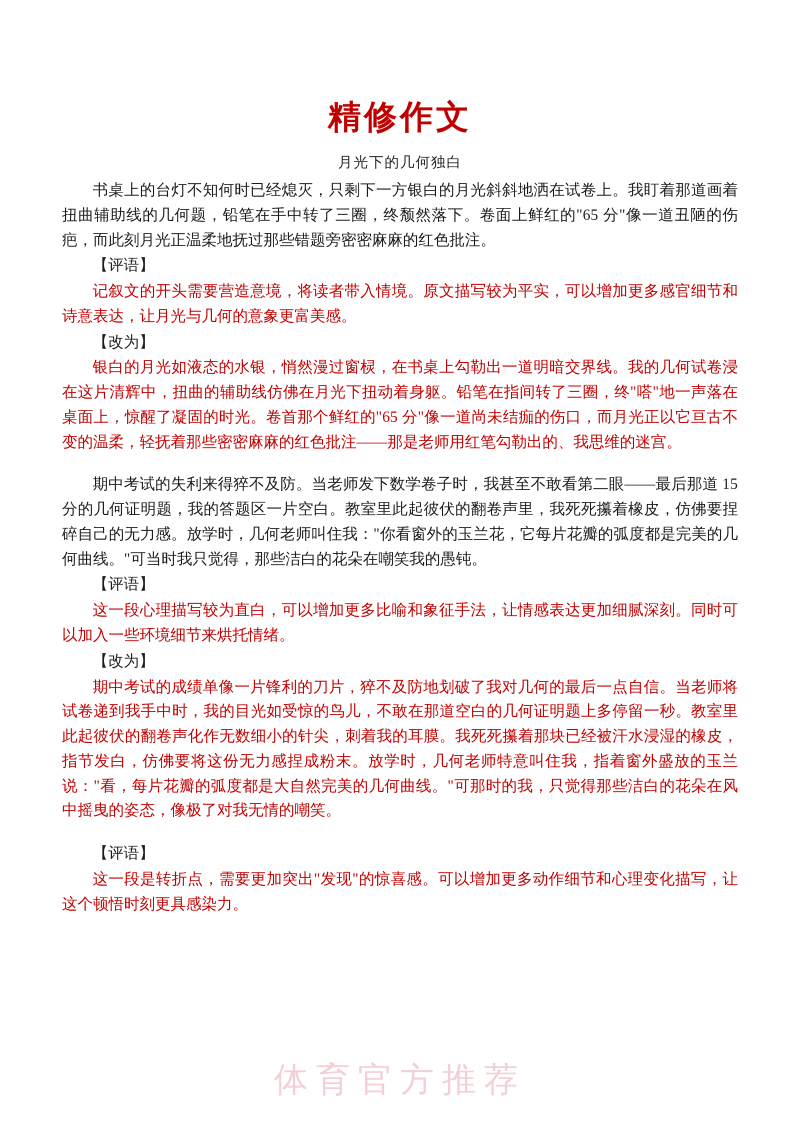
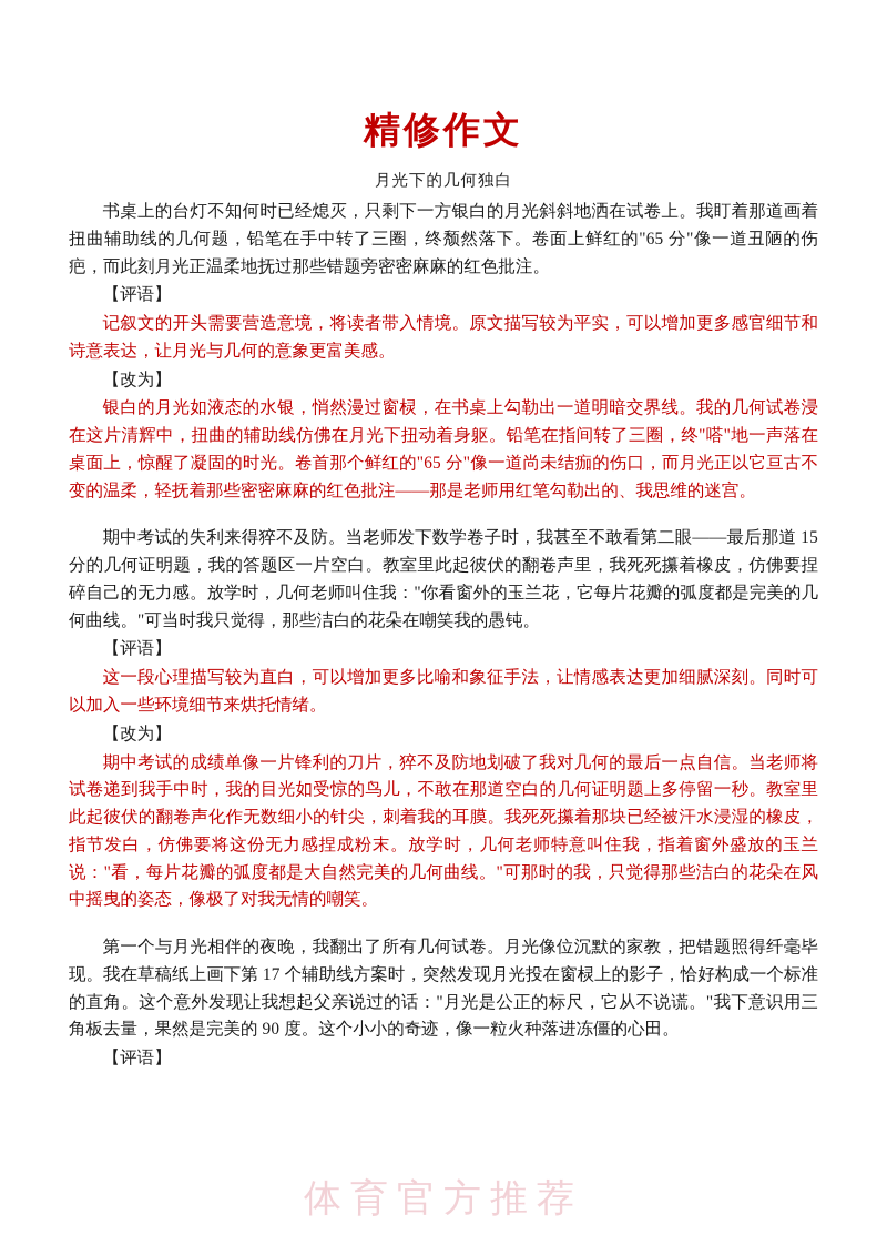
  精修作文
  月光下的几何独白
  书桌上的台灯不知何时已经熄灭，只剩下一方银白的月光斜斜地洒在试卷上。我盯着那道画着扭曲辅助线的几何题，铅笔在手中转了三圈，终颓然落下。卷面上鲜红的"65 分"像一道丑陋的伤疤，而此刻月光正温柔地抚过那些错题旁密密麻麻的红色批注。
  【评语】
  记叙文的开头需要营造意境，将读者带入情境。原文描写较为平实，可以增加更多感官细节和诗意表达，让月光与几何的意象更富美感。
  【改为】
  银白的月光如液态的水银，悄然漫过窗棂，在书桌上勾勒出一道明暗交界线。我的几何试卷浸在这片清辉中，扭曲的辅助线仿佛在月光下扭动着身躯。铅笔在指间转了三圈，终"嗒"地一声落在桌面上，惊醒了凝固的时光。卷首那个鲜红的"65 分"像一道尚未结痂的伤口，而月光正以它亘古不变的温柔，轻抚着那些密密麻麻的红色批注——那是老师用红笔勾勒出的、我思维的迷宫。
  期中考试的失利来得猝不及防。当老师发下数学卷子时，我甚至不敢看第二眼——最后那道 15 分的几何证明题，我的答题区一片空白。教室里此起彼伏的翻卷声里，我死死攥着橡皮，仿佛要捏碎自己的无力感。放学时，几何老师叫住我："你看窗外的玉兰花，它每片花瓣的弧度都是完美的几何曲线。"可当时我只觉得，那些洁白的花朵在嘲笑我的愚钝。
  【评语】
  这一段心理描写较为直白，可以增加更多比喻和象征手法，让情感表达更加细腻深刻。同时可以加入一些环境细节来烘托情绪。
  【改为】
  期中考试的成绩单像一片锋利的刀片，猝不及防地划破了我对几何的最后一点自信。当老师将试卷递到我手中时，我的目光如受惊的鸟儿，不敢在那道空白的几何证明题上多停留一秒。教室里此起彼伏的翻卷声化作无数细小的针尖，刺着我的耳膜。我死死攥着那块已经被汗水浸湿的橡皮，指节发白，仿佛要将这份无力感捏成粉末。放学时，几何老师特意叫住我，指着窗外盛放的玉兰说："看，每片花瓣的弧度都是大自然完美的几何曲线。"可那时的我，只觉得那些洁白的花朵在风中摇曳的姿态，像极了对我无情的嘲笑。
+ 第一个与月光相伴的夜晚，我翻出了所有几何试卷。月光像位沉默的家教，把错题照得纤毫毕现。我在草稿纸上画下第 17 个辅助线方案时，突然发现月光投在窗棂上的影子，恰好构成一个标准的直角。这个意外发现让我想起父亲说过的话："月光是公正的标尺，它从不说谎。"我下意识用三角板去量，果然是完美的 90 度。这个小小的奇迹，像一粒火种落进冻僵的心田。
  【评语】
- 这一段是转折点，需要更加突出"发现"的惊喜感。可以增加更多动作细节和心理变化描写，让这个顿悟时刻更具感染力。
  体育官方推荐
